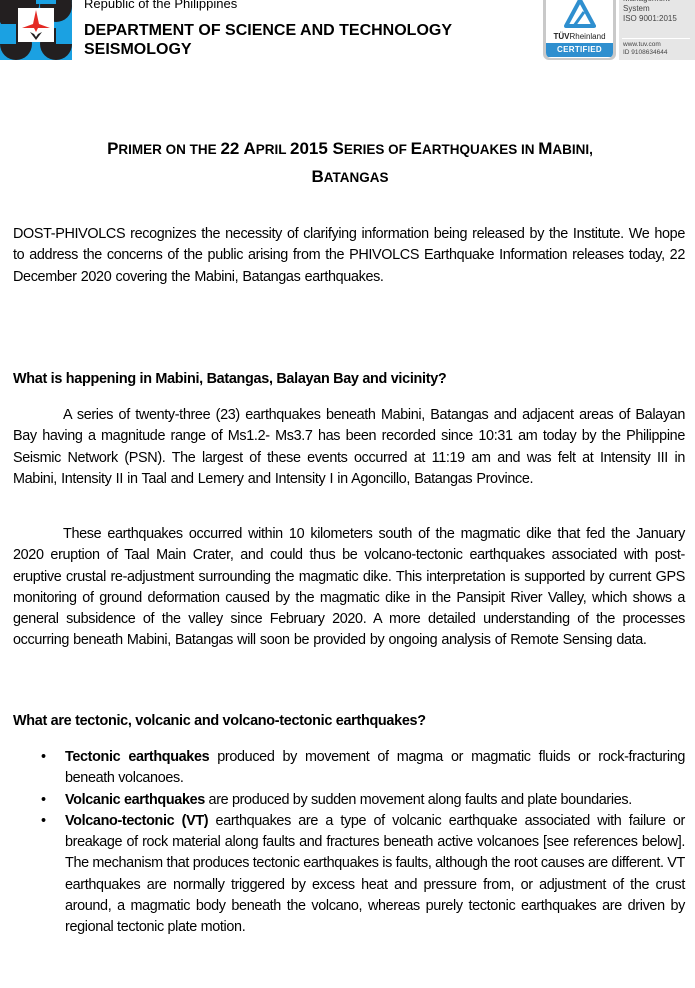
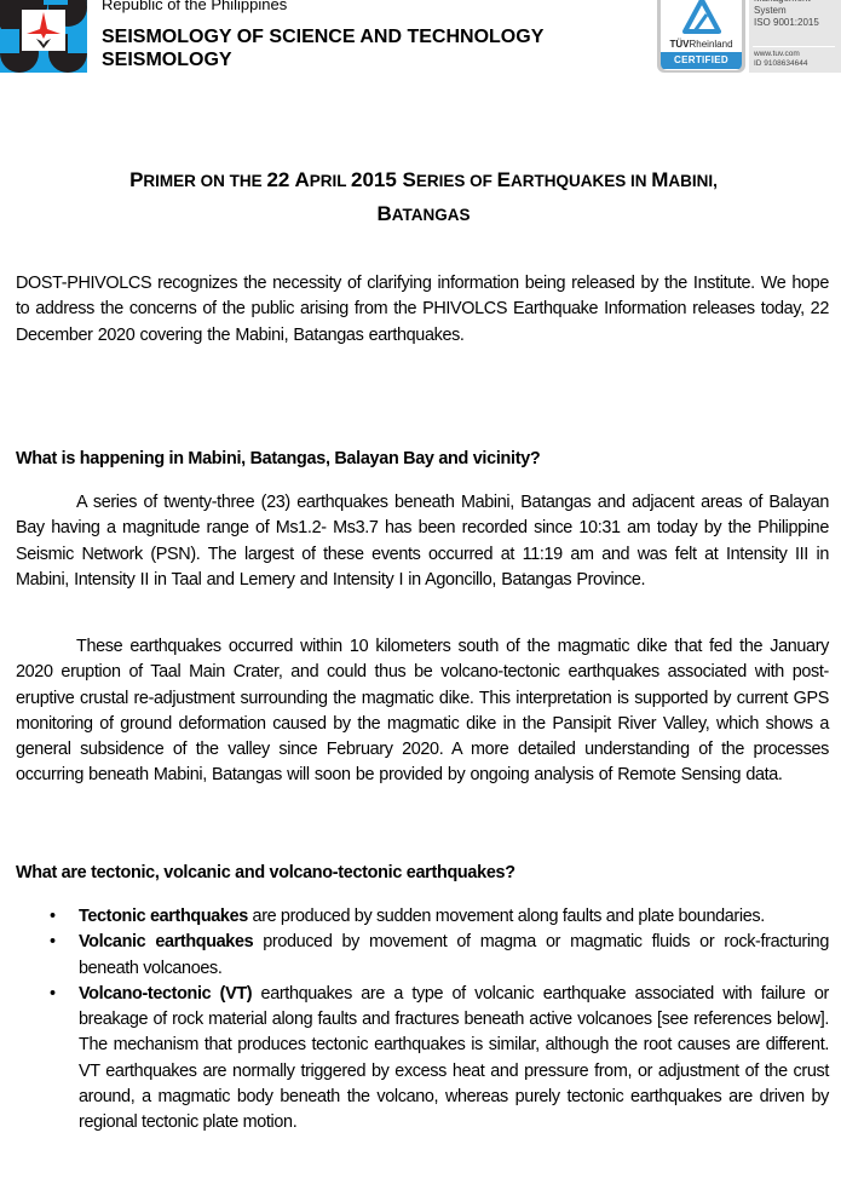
  Republic of the Philippines
- DEPARTMENT OF SCIENCE AND TECHNOLOGY
+ SEISMOLOGY OF SCIENCE AND TECHNOLOGY
  SEISMOLOGY
  TÜVRheinland
  CERTIFIED
  System
  ISO 9001:2015
  PRIMER ON THE 22 APRIL 2015 SERIES OF EARTHQUAKES IN MABINI,
  BATANGAS
  DOST-PHIVOLCS recognizes the necessity of clarifying information being released by the Institute. We hope to address the concerns of the public arising from the PHIVOLCS Earthquake Information releases today, 22 December 2020 covering the Mabini, Batangas earthquakes.
  What is happening in Mabini, Batangas, Balayan Bay and vicinity?
  A series of twenty-three (23) earthquakes beneath Mabini, Batangas and adjacent areas of Balayan Bay having a magnitude range of Ms1.2- Ms3.7 has been recorded since 10:31 am today by the Philippine Seismic Network (PSN). The largest of these events occurred at 11:19 am and was felt at Intensity III in Mabini, Intensity II in Taal and Lemery and Intensity I in Agoncillo, Batangas Province.
  These earthquakes occurred within 10 kilometers south of the magmatic dike that fed the January 2020 eruption of Taal Main Crater, and could thus be volcano-tectonic earthquakes associated with post-eruptive crustal re-adjustment surrounding the magmatic dike. This interpretation is supported by current GPS monitoring of ground deformation caused by the magmatic dike in the Pansipit River Valley, which shows a general subsidence of the valley since February 2020. A more detailed understanding of the processes occurring beneath Mabini, Batangas will soon be provided by ongoing analysis of Remote Sensing data.
  What are tectonic, volcanic and volcano-tectonic earthquakes?
  •
- Tectonic earthquakes produced by movement of magma or magmatic fluids or rock-fracturing beneath volcanoes.
+ Tectonic earthquakes are produced by sudden movement along faults and plate boundaries.
  •
- Volcanic earthquakes are produced by sudden movement along faults and plate boundaries.
+ Volcanic earthquakes produced by movement of magma or magmatic fluids or rock-fracturing beneath volcanoes.
  •
- Volcano-tectonic (VT) earthquakes are a type of volcanic earthquake associated with failure or breakage of rock material along faults and fractures beneath active volcanoes [see references below]. The mechanism that produces tectonic earthquakes is faults, although the root causes are different. VT earthquakes are normally triggered by excess heat and pressure from, or adjustment of the crust around, a magmatic body beneath the volcano, whereas purely tectonic earthquakes are driven by regional tectonic plate motion.
+ Volcano-tectonic (VT) earthquakes are a type of volcanic earthquake associated with failure or breakage of rock material along faults and fractures beneath active volcanoes [see references below]. The mechanism that produces tectonic earthquakes is similar, although the root causes are different. VT earthquakes are normally triggered by excess heat and pressure from, or adjustment of the crust around, a magmatic body beneath the volcano, whereas purely tectonic earthquakes are driven by regional tectonic plate motion.
